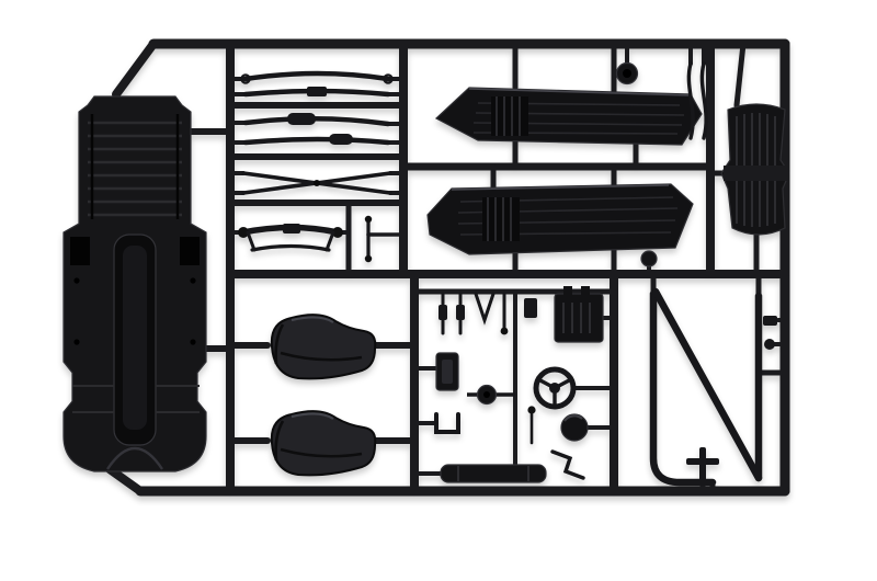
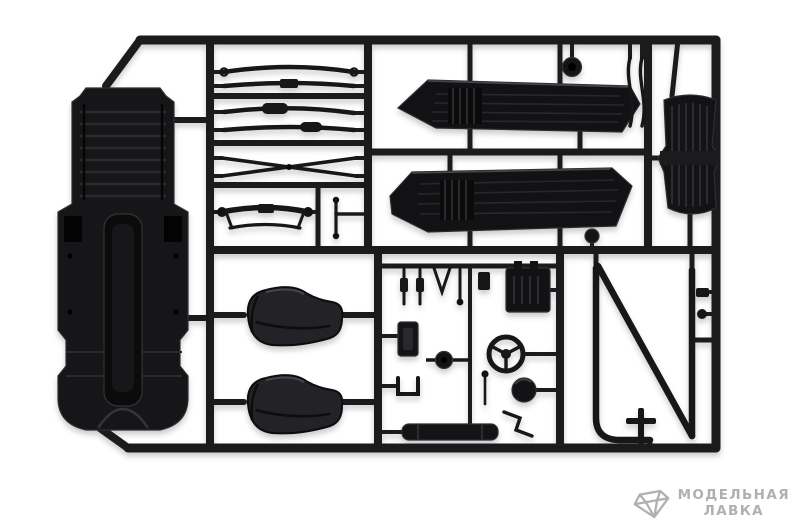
+ МОДЕЛЬНАЯ
+ ЛАВКА
